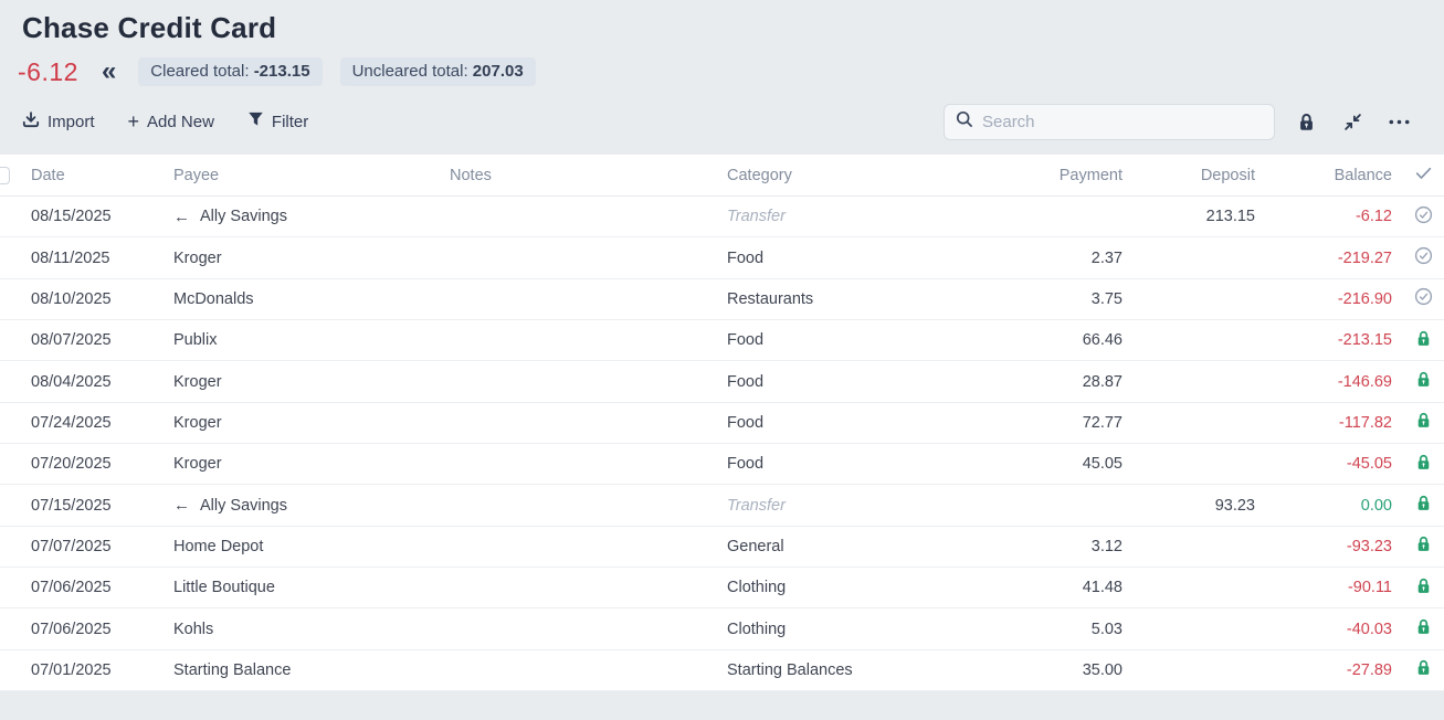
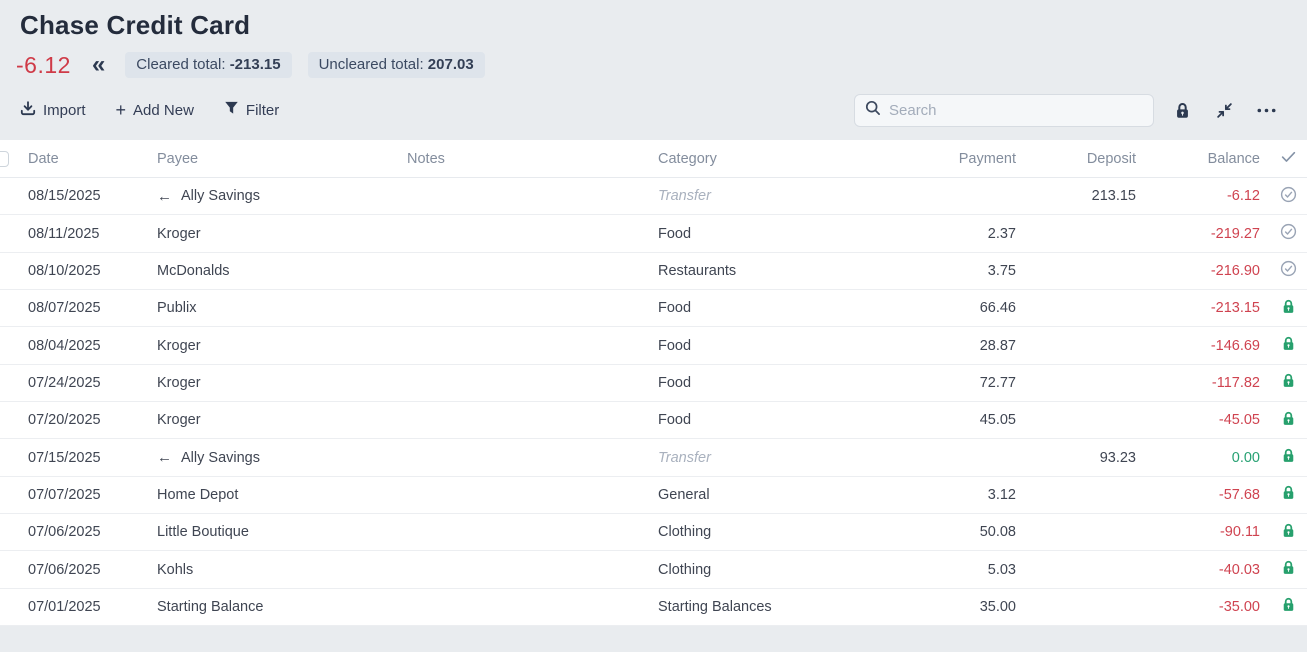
  Chase Credit Card
  -6.12
  «
  Cleared total: -213.15
  Uncleared total: 207.03
  Import
  +
  Add New
  Filter
  Search
  Date
  Payee
  Notes
  Category
  Payment
  Deposit
  Balance
  08/15/2025
  ←
  Ally Savings
  Transfer
  213.15
  -6.12
  08/11/2025
  Kroger
  Food
  2.37
  -219.27
  08/10/2025
  McDonalds
  Restaurants
  3.75
  -216.90
  08/07/2025
  Publix
  Food
  66.46
  -213.15
  08/04/2025
  Kroger
  Food
  28.87
  -146.69
  07/24/2025
  Kroger
  Food
  72.77
  -117.82
  07/20/2025
  Kroger
  Food
  45.05
  -45.05
  07/15/2025
  ←
  Ally Savings
  Transfer
  93.23
  0.00
  07/07/2025
  Home Depot
  General
  3.12
- -93.23
+ -57.68
  07/06/2025
  Little Boutique
  Clothing
- 41.48
+ 50.08
  -90.11
  07/06/2025
  Kohls
  Clothing
  5.03
  -40.03
  07/01/2025
  Starting Balance
  Starting Balances
  35.00
- -27.89
+ -35.00
